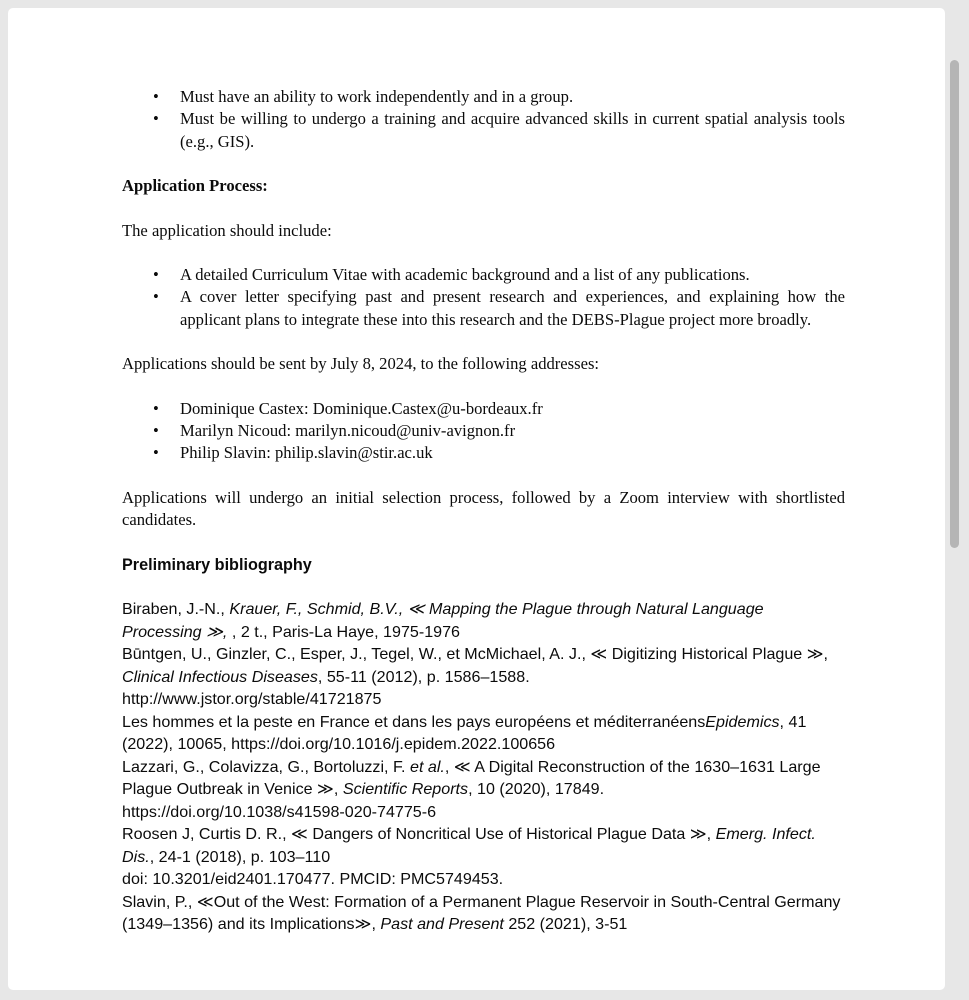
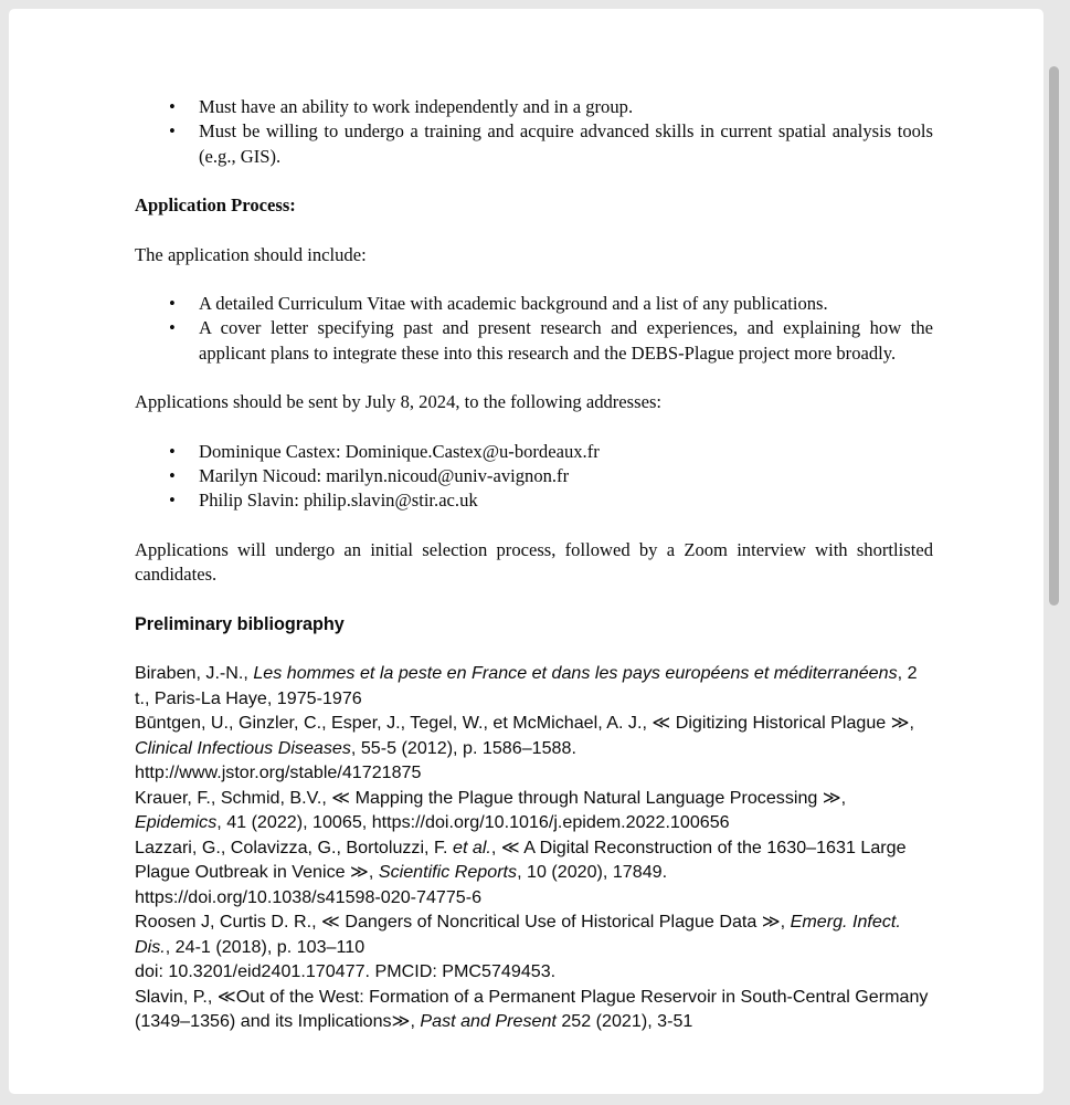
  Must have an ability to work independently and in a group.
  Must be willing to undergo a training and acquire advanced skills in current spatial analysis tools (e.g., GIS).
  Application Process:
  The application should include:
  A detailed Curriculum Vitae with academic background and a list of any publications.
  A cover letter specifying past and present research and experiences, and explaining how the applicant plans to integrate these into this research and the DEBS-Plague project more broadly.
  Applications should be sent by July 8, 2024, to the following addresses:
  Dominique Castex: Dominique.Castex@u-bordeaux.fr
  Marilyn Nicoud: marilyn.nicoud@univ-avignon.fr
  Philip Slavin: philip.slavin@stir.ac.uk
  Applications will undergo an initial selection process, followed by a Zoom interview with shortlisted candidates.
  Preliminary bibliography
- Biraben, J.-N., Krauer, F., Schmid, B.V., ≪ Mapping the Plague through Natural Language Processing ≫, , 2 t., Paris-La Haye, 1975-1976
+ Biraben, J.-N., Les hommes et la peste en France et dans les pays européens et méditerranéens, 2 t., Paris-La Haye, 1975-1976
- Būntgen, U., Ginzler, C., Esper, J., Tegel, W., et McMichael, A. J., ≪ Digitizing Historical Plague ≫, Clinical Infectious Diseases, 55-11 (2012), p. 1586–1588.
+ Būntgen, U., Ginzler, C., Esper, J., Tegel, W., et McMichael, A. J., ≪ Digitizing Historical Plague ≫, Clinical Infectious Diseases, 55-5 (2012), p. 1586–1588.
  http://www.jstor.org/stable/41721875
- Les hommes et la peste en France et dans les pays européens et méditerranéensEpidemics, 41 (2022), 10065, https://doi.org/10.1016/j.epidem.2022.100656
+ Krauer, F., Schmid, B.V., ≪ Mapping the Plague through Natural Language Processing ≫, Epidemics, 41 (2022), 10065, https://doi.org/10.1016/j.epidem.2022.100656
  Lazzari, G., Colavizza, G., Bortoluzzi, F. et al., ≪ A Digital Reconstruction of the 1630–1631 Large Plague Outbreak in Venice ≫, Scientific Reports, 10 (2020), 17849.
  https://doi.org/10.1038/s41598-020-74775-6
  Roosen J, Curtis D. R., ≪ Dangers of Noncritical Use of Historical Plague Data ≫, Emerg. Infect. Dis., 24-1 (2018), p. 103–110
  doi: 10.3201/eid2401.170477. PMCID: PMC5749453.
  Slavin, P., ≪Out of the West: Formation of a Permanent Plague Reservoir in South-Central Germany (1349–1356) and its Implications≫, Past and Present 252 (2021), 3-51
